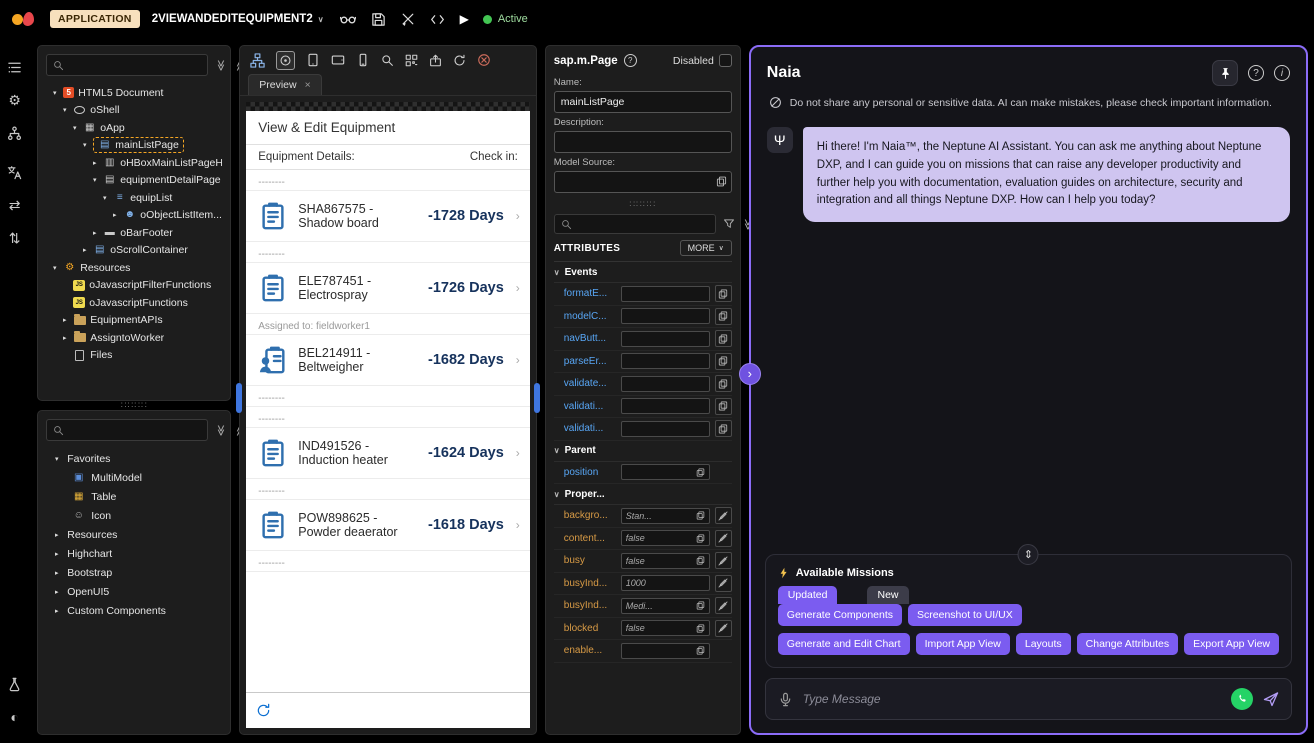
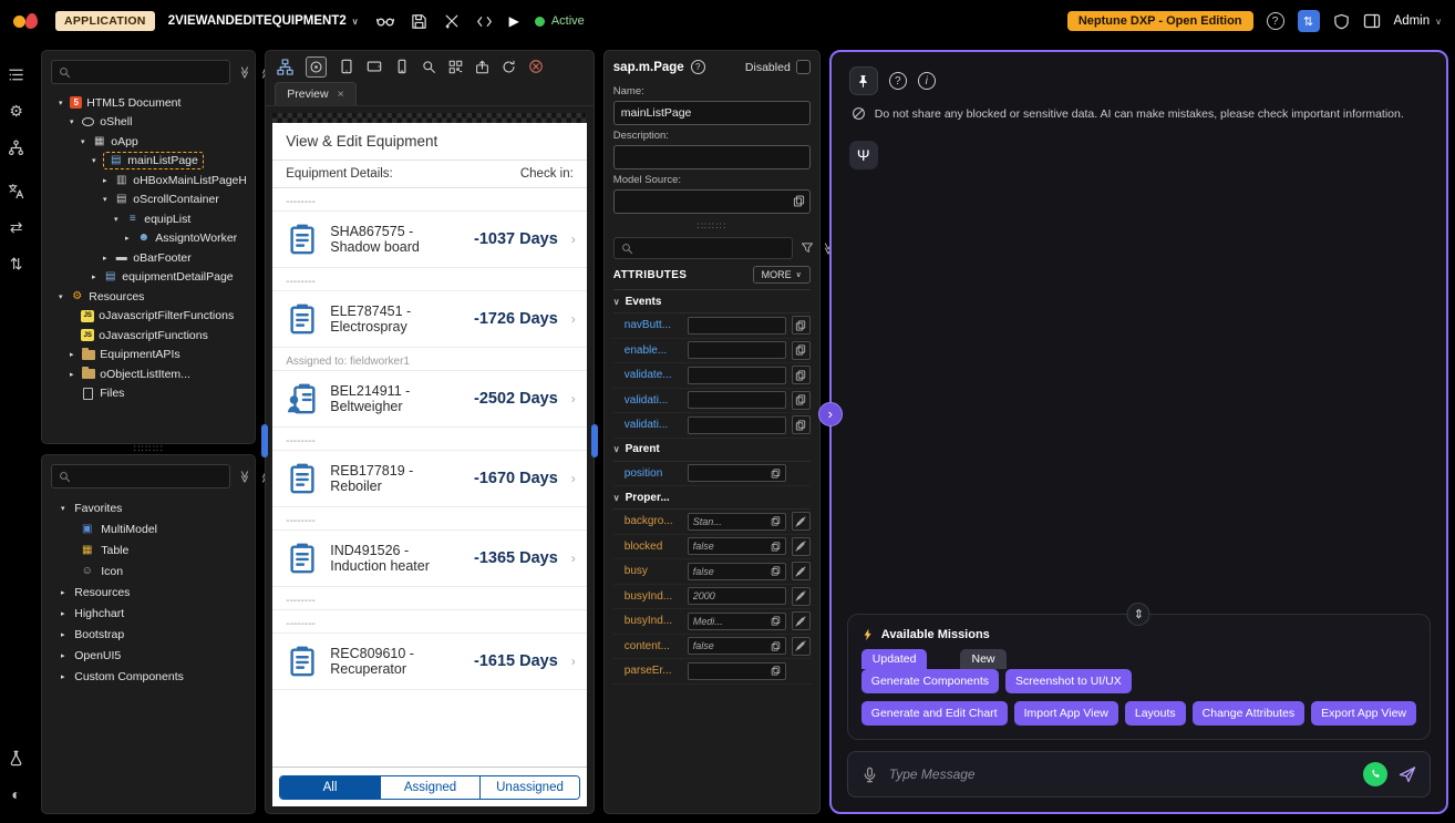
  APPLICATION
  2VIEWANDEDITEQUIPMENT2
  Active
+ Neptune DXP - Open Edition
+ Admin
  HTML5 Document
  oShell
  oApp
  mainListPage
  oHBoxMainListPageH
- equipmentDetailPage
+ oScrollContainer
  equipList
- oObjectListItem...
+ AssigntoWorker
  oBarFooter
- oScrollContainer
+ equipmentDetailPage
  Resources
  oJavascriptFilterFunctions
  oJavascriptFunctions
  EquipmentAPIs
- AssigntoWorker
+ oObjectListItem...
  Files
  Favorites
  MultiModel
  Table
  Icon
  Resources
  Highchart
  Bootstrap
  OpenUI5
  Custom Components
  Preview
  View & Edit Equipment
  Equipment Details:
  Check in:
  --------
  SHA867575 - Shadow board
- -1728 Days
+ -1037 Days
  --------
  ELE787451 - Electrospray
  -1726 Days
  Assigned to: fieldworker1
  BEL214911 - Beltweigher
- -1682 Days
+ -2502 Days
  --------
+ REB177819 - Reboiler
+ -1670 Days
  --------
  IND491526 - Induction heater
- -1624 Days
+ -1365 Days
  --------
- POW898625 - Powder deaerator
- -1618 Days
  --------
+ REC809610 - Recuperator
+ -1615 Days
+ All
+ Assigned
+ Unassigned
  sap.m.Page
  Disabled
  Name:
  mainListPage
  Description:
  Model Source:
  ATTRIBUTES
  MORE
  Events
- formatE...
- modelC...
  navButt...
- parseEr...
+ enable...
  validate...
  validati...
  validati...
  Parent
  position
  Proper...
  backgro...
  Stan...
- content...
+ blocked
  false
  busy
  false
  busyInd...
- 1000
+ 2000
  busyInd...
  Medi...
- blocked
+ content...
  false
- enable...
+ parseEr...
- Naia
- Do not share any personal or sensitive data. AI can make mistakes, please check important information.
+ Do not share any blocked or sensitive data. AI can make mistakes, please check important information.
- Hi there! I'm Naia™, the Neptune AI Assistant. You can ask me anything about Neptune DXP, and I can guide you on missions that can raise any developer productivity and further help you with documentation, evaluation guides on architecture, security and integration and all things Neptune DXP. How can I help you today?
  Available Missions
  Updated
  New
  Generate Components
  Screenshot to UI/UX
  Generate and Edit Chart
  Import App View
  Layouts
  Change Attributes
  Export App View
  Type Message
